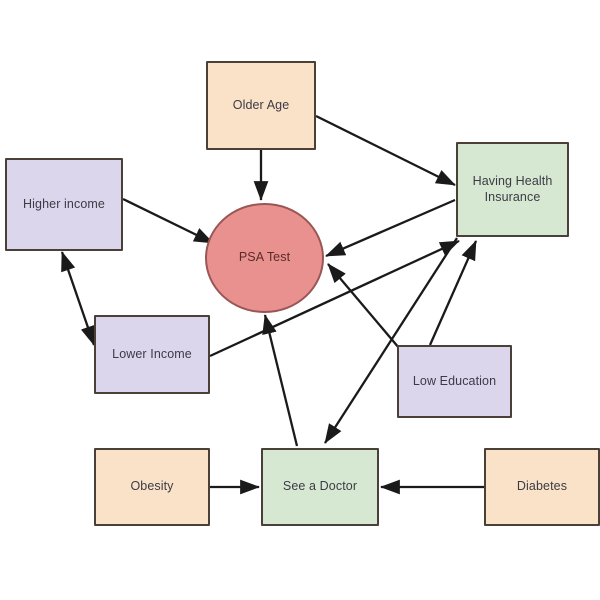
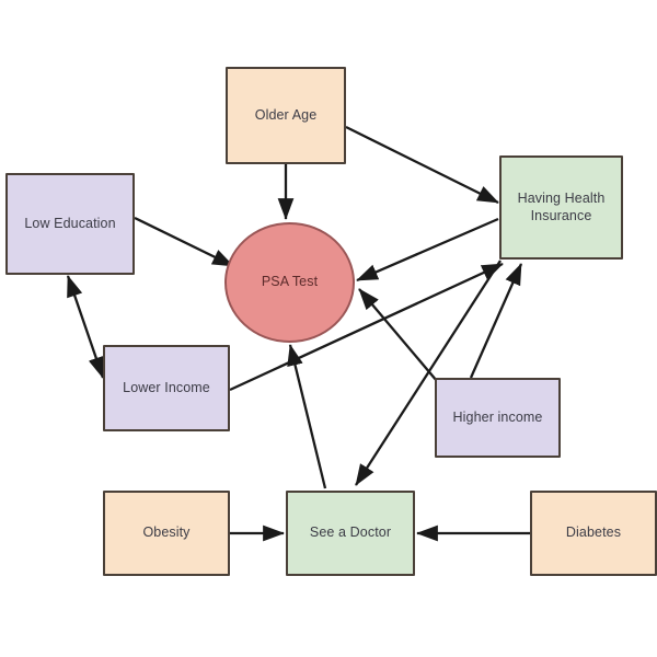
  Older Age
- Higher income
+ Low Education
  PSA Test
  Having Health Insurance
  Lower Income
- Low Education
+ Higher income
  Obesity
  See a Doctor
  Diabetes
